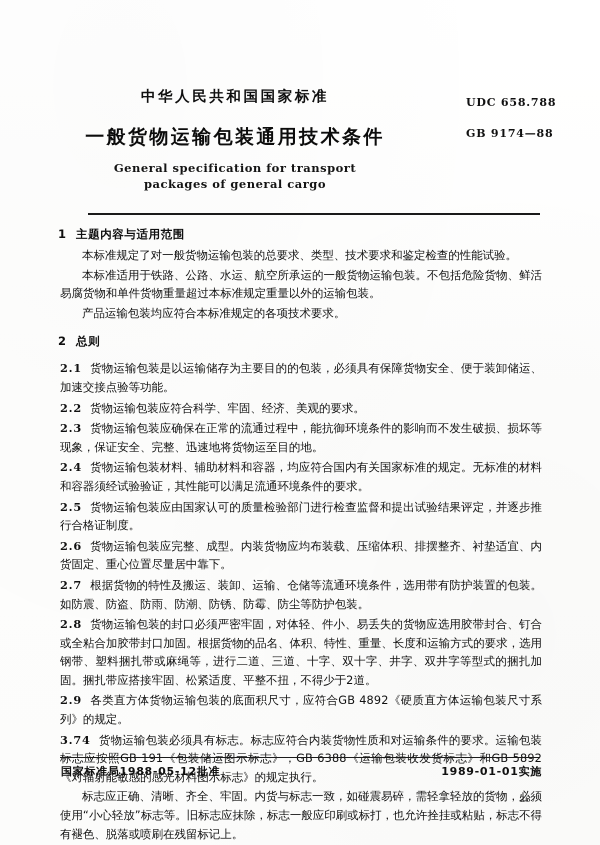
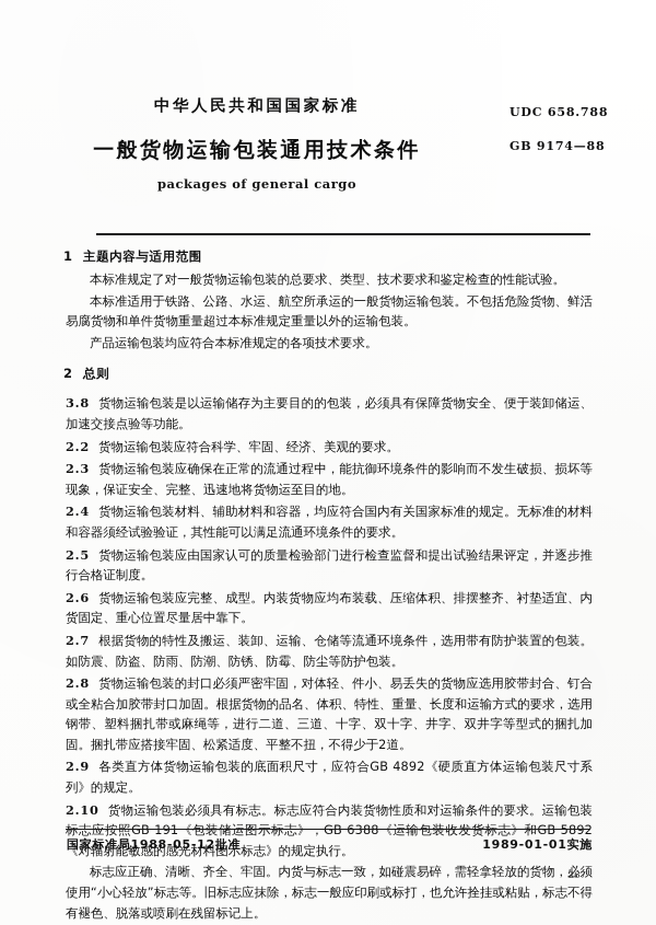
  中华人民共和国国家标准
  一般货物运输包装通用技术条件
- General specification for transport
  packages of general cargo
  UDC 658.788
  GB 9174—88
  1 主题内容与适用范围
  本标准规定了对一般货物运输包装的总要求、类型、技术要求和鉴定检查的性能试验。
  本标准适用于铁路、公路、水运、航空所承运的一般货物运输包装。不包括危险货物、鲜活易腐货物和单件货物重量超过本标准规定重量以外的运输包装。
  产品运输包装均应符合本标准规定的各项技术要求。
  2 总则
- 2.1 货物运输包装是以运输储存为主要目的的包装，必须具有保障货物安全、便于装卸储运、加速交接点验等功能。
+ 3.8 货物运输包装是以运输储存为主要目的的包装，必须具有保障货物安全、便于装卸储运、加速交接点验等功能。
  2.2 货物运输包装应符合科学、牢固、经济、美观的要求。
  2.3 货物运输包装应确保在正常的流通过程中，能抗御环境条件的影响而不发生破损、损坏等现象，保证安全、完整、迅速地将货物运至目的地。
  2.4 货物运输包装材料、辅助材料和容器，均应符合国内有关国家标准的规定。无标准的材料和容器须经试验验证，其性能可以满足流通环境条件的要求。
  2.5 货物运输包装应由国家认可的质量检验部门进行检查监督和提出试验结果评定，并逐步推行合格证制度。
  2.6 货物运输包装应完整、成型。内装货物应均布装载、压缩体积、排摆整齐、衬垫适宜、内货固定、重心位置尽量居中靠下。
  2.7 根据货物的特性及搬运、装卸、运输、仓储等流通环境条件，选用带有防护装置的包装。如防震、防盗、防雨、防潮、防锈、防霉、防尘等防护包装。
  2.8 货物运输包装的封口必须严密牢固，对体轻、件小、易丢失的货物应选用胶带封合、钉合或全粘合加胶带封口加固。根据货物的品名、体积、特性、重量、长度和运输方式的要求，选用钢带、塑料捆扎带或麻绳等，进行二道、三道、十字、双十字、井字、双井字等型式的捆扎加固。捆扎带应搭接牢固、松紧适度、平整不扭，不得少于2道。
  2.9 各类直方体货物运输包装的底面积尺寸，应符合GB 4892《硬质直方体运输包装尺寸系列》的规定。
- 3.74 货物运输包装必须具有标志。标志应符合内装货物性质和对运输条件的要求。运输包装标志应按照GB 191《包装储运图示标志》，GB 6388《运输包装收发货标志》和GB 5892《对辐射能敏感的感光材料图示标志》的规定执行。
+ 2.10 货物运输包装必须具有标志。标志应符合内装货物性质和对运输条件的要求。运输包装标志应按照GB 191《包装储运图示标志》，GB 6388《运输包装收发货标志》和GB 5892《对辐射能敏感的感光材料图示标志》的规定执行。
  标志应正确、清晰、齐全、牢固。内货与标志一致，如碰震易碎，需轻拿轻放的货物，必须使用“小心轻放”标志等。旧标志应抹除，标志一般应印刷或标打，也允许拴挂或粘贴，标志不得有褪色、脱落或喷刷在残留标记上。
  国家标准局1988-05-12批准
  1989-01-01实施
  267
